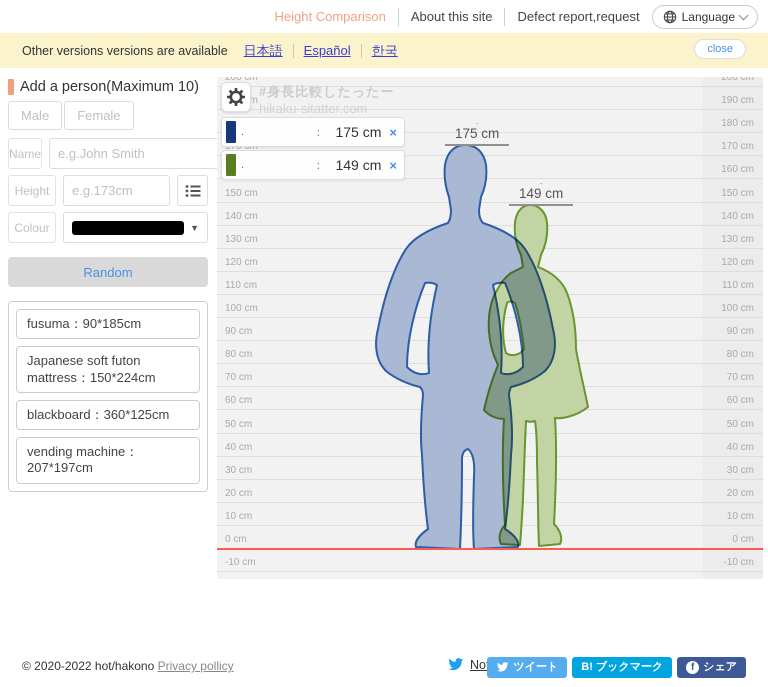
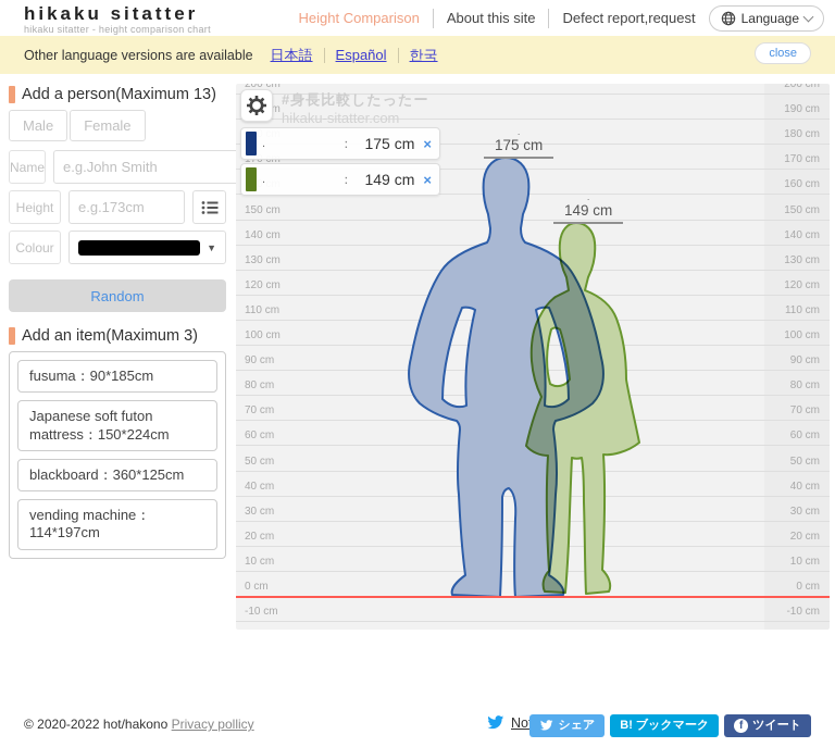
+ hikaku sitatter
+ hikaku sitatter - height comparison chart
  Height Comparison
  About this site
  Defect report,request
  Language
- Other versions versions are available
+ Other language versions are available
  日本語
  Español
  한국
  close
- Add a person(Maximum 10)
+ Add a person(Maximum 13)
  Male
  Female
  Name
  e.g.John Smith
  Height
  e.g.173cm
  Colour
  ▼
  Random
+ Add an item(Maximum 3)
  fusuma：90*185cm
  Japanese soft futon mattress：150*224cm
  blackboard：360*125cm
- vending machine：207*197cm
+ vending machine：114*197cm
  .
  175 cm
  .
  149 cm
  #身長比較したったー
  hikaku-sitatter.com
  .
  ：
  175 cm
  ×
  .
  ：
  149 cm
  ×
  200 cm
  200 cm
  190 cm
  180 cm
  170 cm
  160 cm
  150 cm
  150 cm
  140 cm
  140 cm
  130 cm
  130 cm
  120 cm
  120 cm
  110 cm
  110 cm
  100 cm
  100 cm
  90 cm
  90 cm
  80 cm
  80 cm
  70 cm
  70 cm
  60 cm
  60 cm
  50 cm
  50 cm
  40 cm
  40 cm
  30 cm
  30 cm
  20 cm
  20 cm
  10 cm
  10 cm
  0 cm
  0 cm
  -10 cm
  -10 cm
  © 2020-2022 hot/hakono Privacy pollicy
- ツイート
+ シェア
  B! ブックマーク
  f
- シェア
+ ツイート
